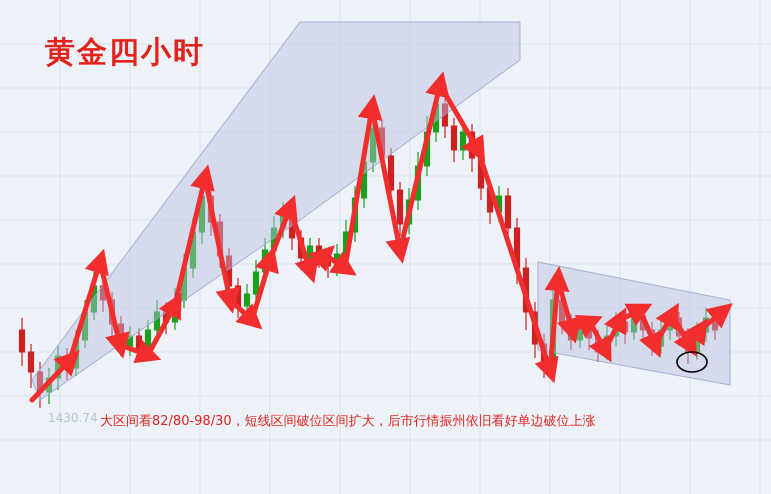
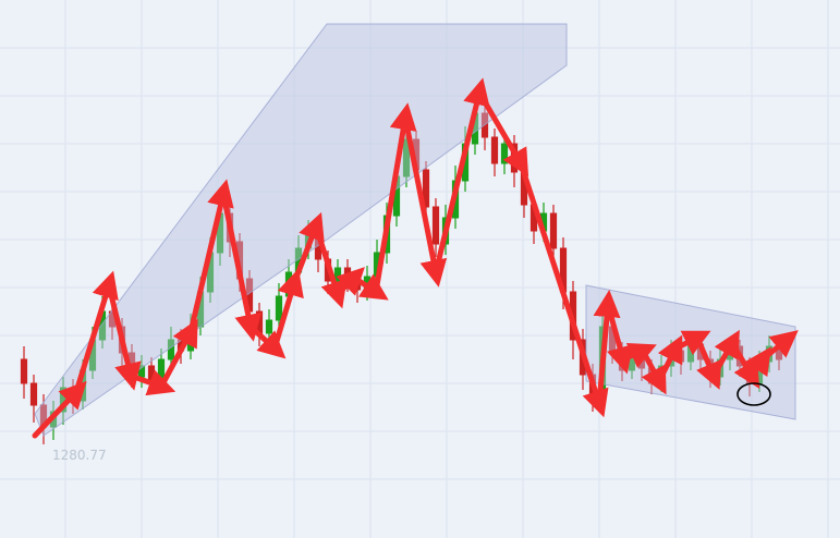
- 黄金四小时
- 1430.74
+ 1280.77
- 大区间看82/80-98/30，短线区间破位区间扩大，后市行情振州依旧看好单边破位上涨
